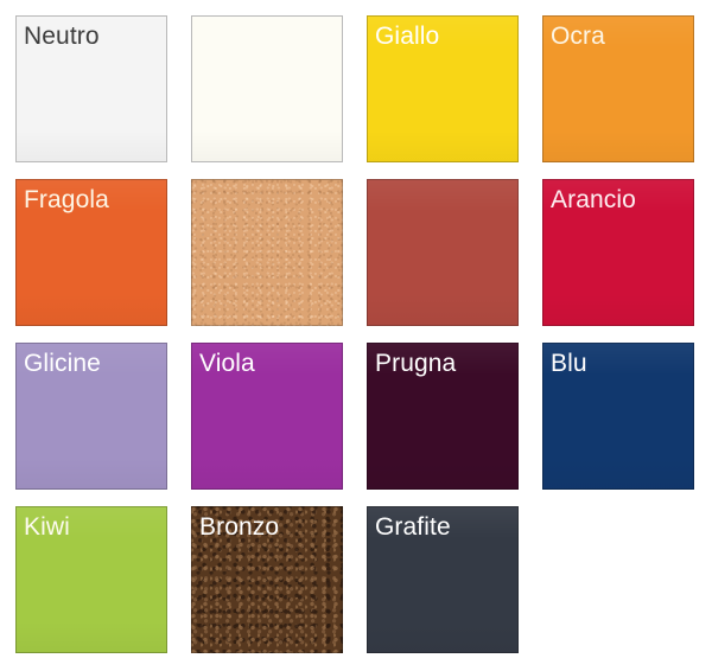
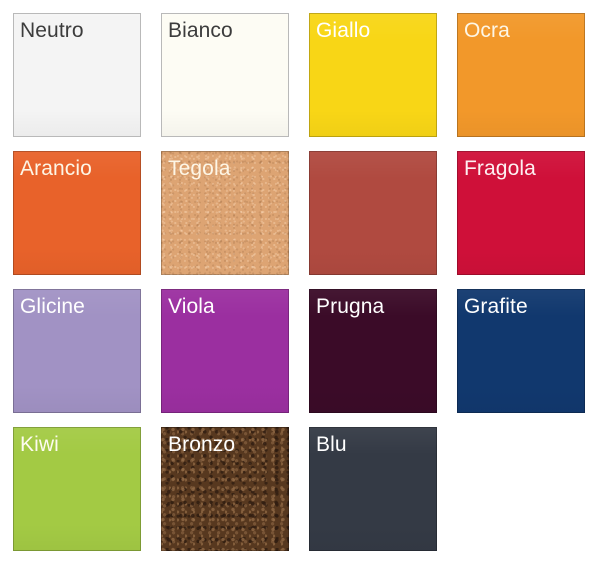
  Neutro
+ Bianco
  Giallo
  Ocra
- Fragola
+ Arancio
+ Tegola
- Arancio
+ Fragola
  Glicine
  Viola
  Prugna
- Blu
+ Grafite
  Kiwi
  Bronzo
- Grafite
+ Blu
